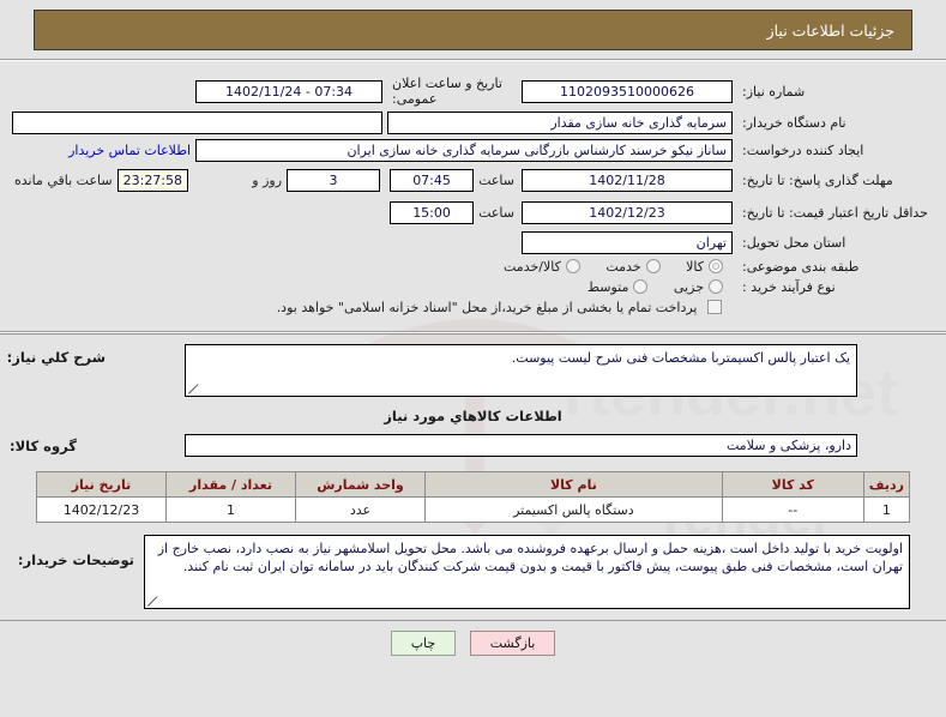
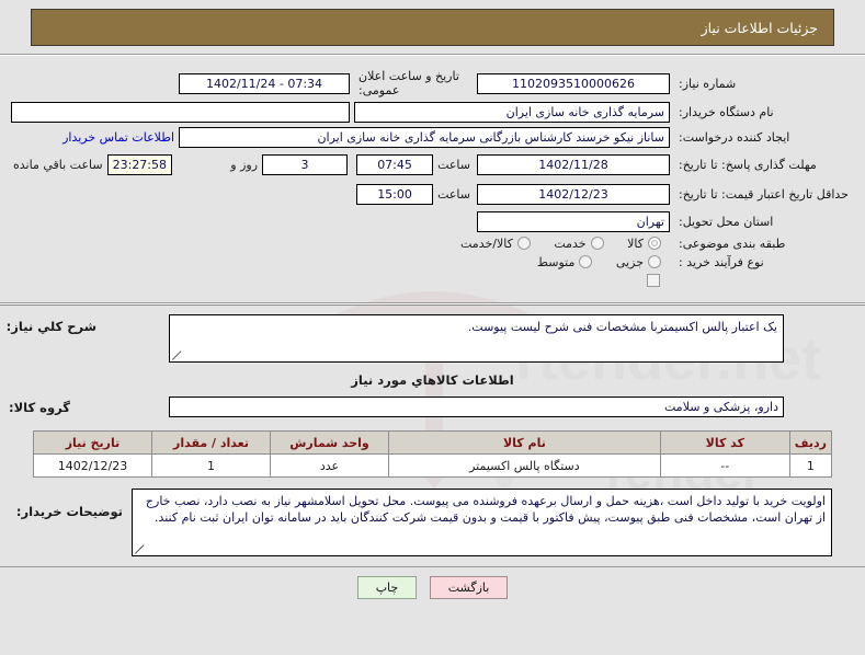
  جزئیات اطلاعات نیاز
  شماره نیاز:	1102093510000626	تاریخ و ساعت اعلان عمومی:	1402/11/24 - 07:34
- نام دستگاه خریدار:	سرمایه گذاری خانه سازی مقدار
+ نام دستگاه خریدار:	سرمایه گذاری خانه سازی ایران
  ایجاد کننده درخواست:	ساناز نیکو خرسند کارشناس بازرگانی سرمایه گذاری خانه سازی ایران	اطلاعات تماس خریدار
  مهلت گذاری پاسخ: تا تاریخ:	1402/11/28
  ساعت	07:45
  3	روز و
  23:27:58	ساعت باقي مانده
  حداقل تاریخ اعتبار قیمت: تا تاریخ:	1402/12/23
  ساعت	15:00
  استان محل تحویل:	تهران
  طبقه بندی موضوعی:	کالا خدمت کالا/خدمت
  نوع فرآیند خرید :	جزیی متوسط
- 	پرداخت تمام یا بخشی از مبلغ خرید،از محل "اسناد خزانه اسلامی" خواهد بود.
  یک اعتبار پالس اکسیمتربا مشخصات فنی شرح لیست پیوست.
  شرح كلي نياز:
  اطلاعات كالاهاي مورد نياز
  دارو، پزشکی و سلامت
  گروه کالا:
  ردیف	کد کالا	نام کالا	واحد شمارش	تعداد / مقدار	تاریخ نیاز
  1	--	دستگاه پالس اکسیمتر	عدد	1	1402/12/23
- اولویت خرید با تولید داخل است ،هزینه حمل و ارسال برعهده فروشنده می باشد. محل تحویل اسلامشهر نیاز به نصب دارد، نصب خارج از تهران است، مشخصات فنی طبق پیوست، پیش فاکتور با قیمت و بدون قیمت شرکت کنندگان باید در سامانه توان ایران ثبت نام کنند.
+ اولویت خرید با تولید داخل است ،هزینه حمل و ارسال برعهده فروشنده می پیوست. محل تحویل اسلامشهر نیاز به نصب دارد، نصب خارج از تهران است، مشخصات فنی طبق پیوست، پیش فاکتور با قیمت و بدون قیمت شرکت کنندگان باید در سامانه توان ایران ثبت نام کنند.
  توضیحات خریدار:
  بازگشت چاپ
